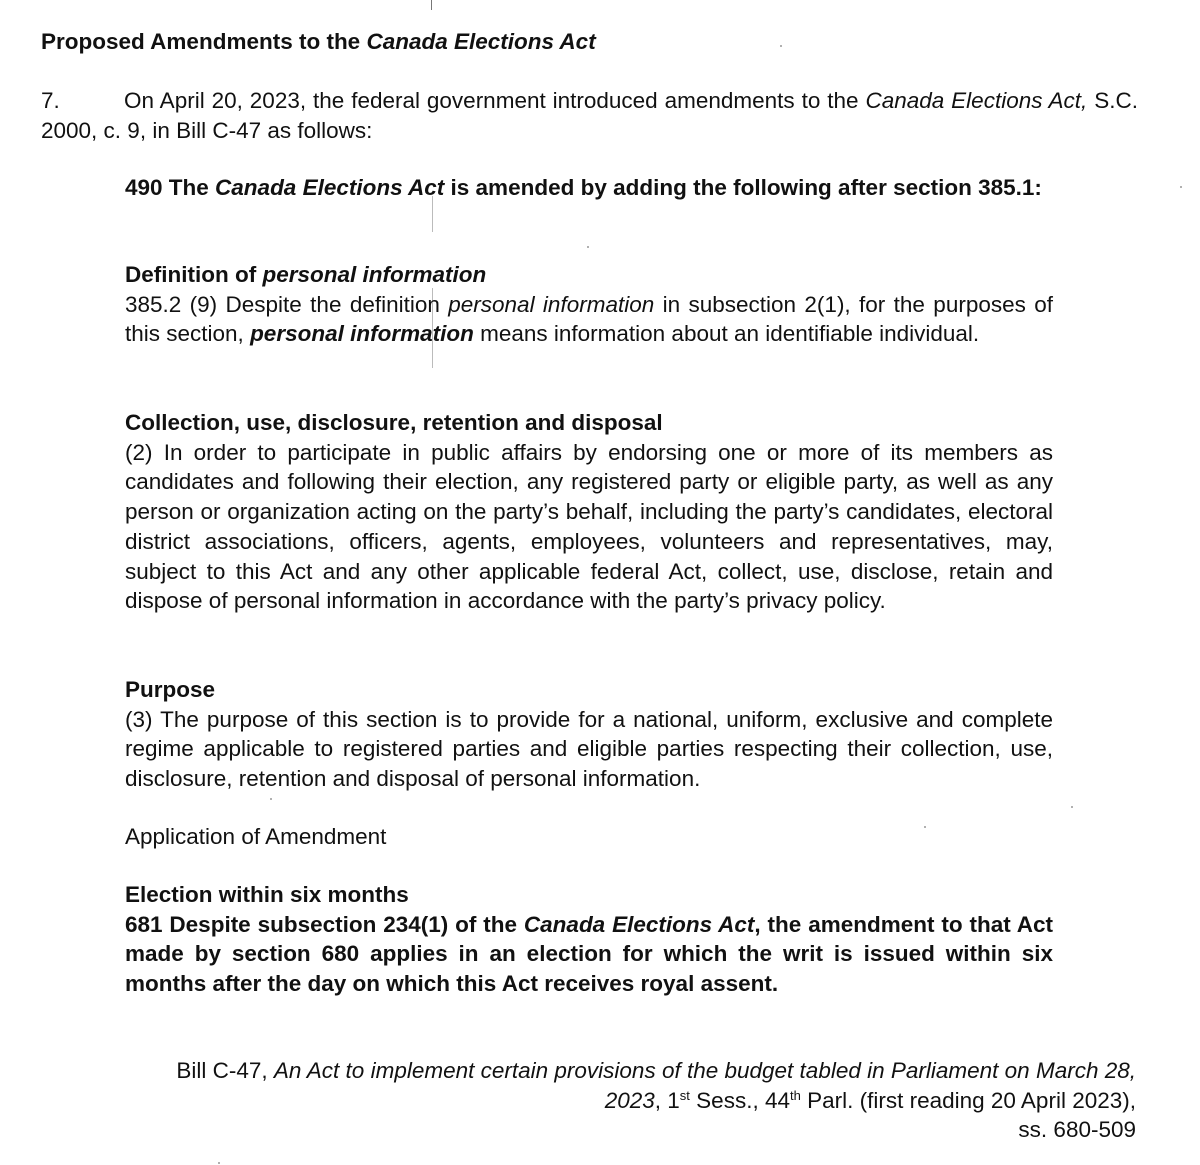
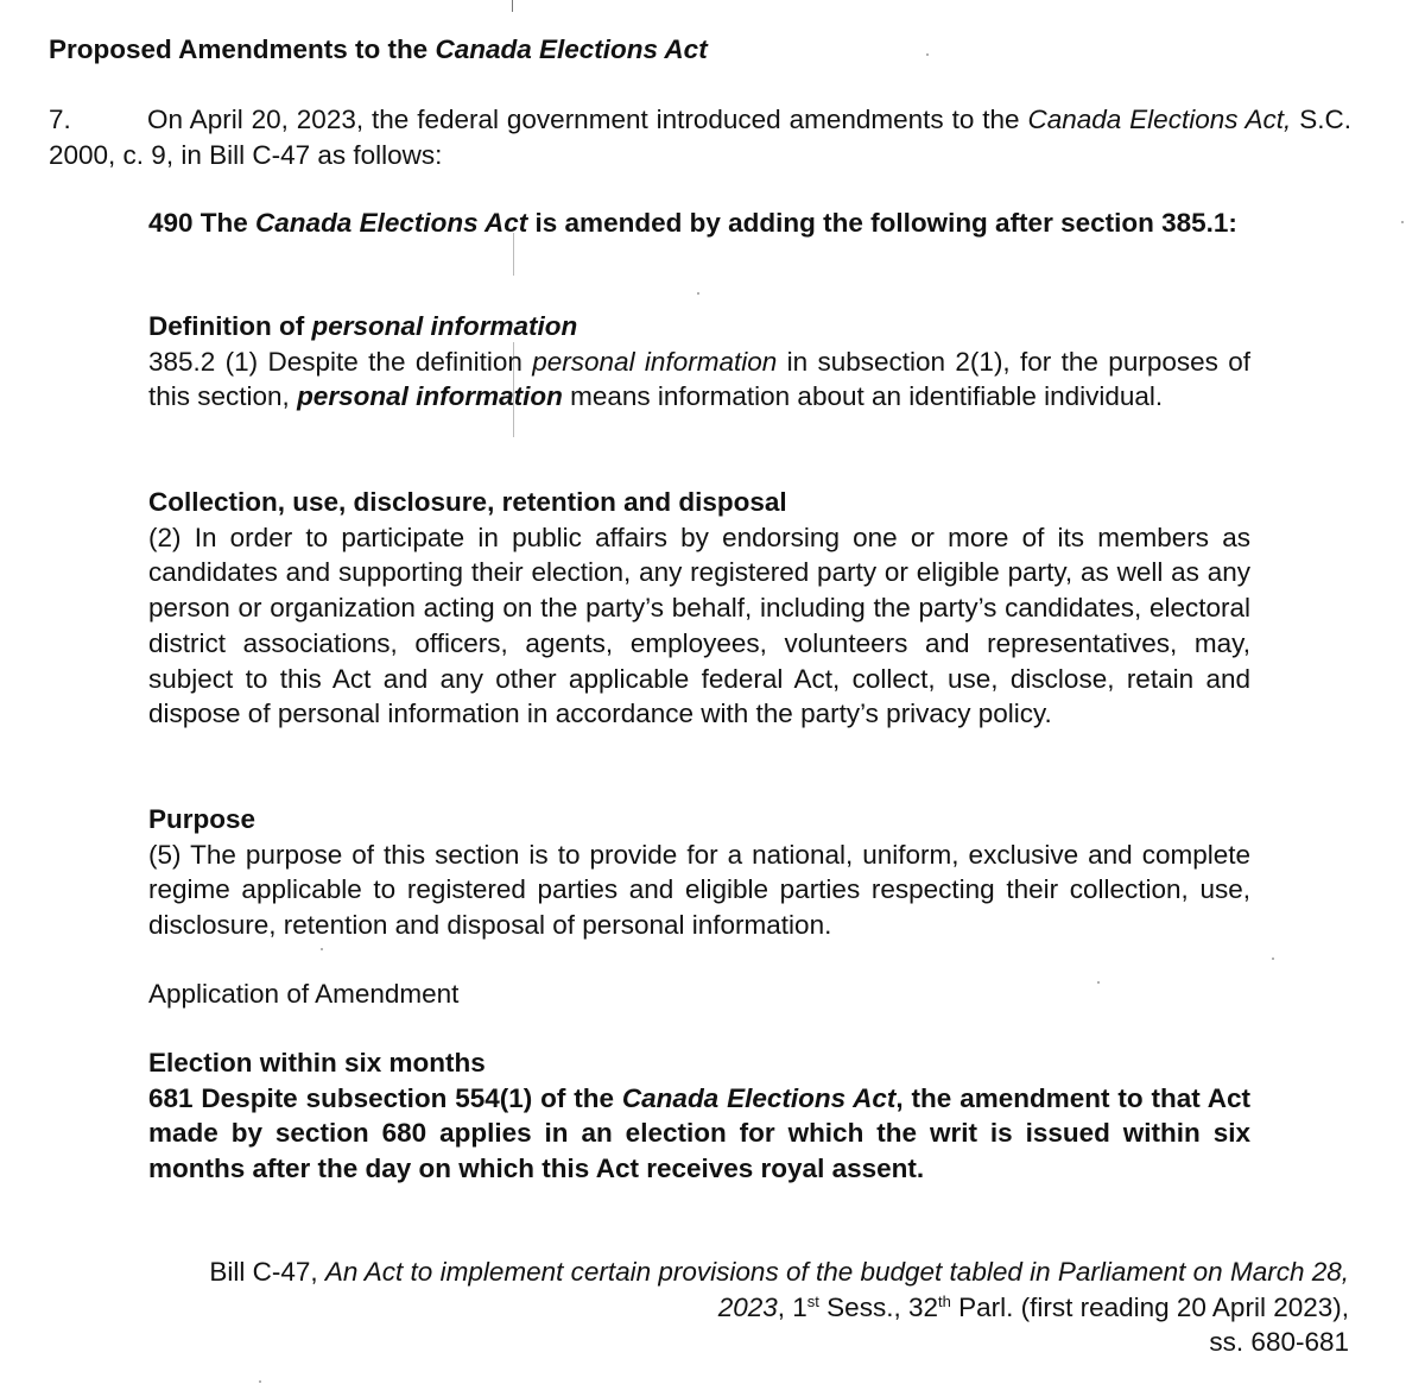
  Proposed Amendments to the Canada Elections Act
  7. On April 20, 2023, the federal government introduced amendments to the Canada Elections Act, S.C. 2000, c. 9, in Bill C-47 as follows:
  490 The Canada Elections Act is amended by adding the following after section 385.1:
  Definition of personal information
- 385.2 (9) Despite the definition personal information in subsection 2(1), for the purposes of this section, personal information means information about an identifiable individual.
+ 385.2 (1) Despite the definition personal information in subsection 2(1), for the purposes of this section, personal information means information about an identifiable individual.
  Collection, use, disclosure, retention and disposal
- (2) In order to participate in public affairs by endorsing one or more of its members as candidates and following their election, any registered party or eligible party, as well as any person or organization acting on the party’s behalf, including the party’s candidates, electoral district associations, officers, agents, employees, volunteers and representatives, may, subject to this Act and any other applicable federal Act, collect, use, disclose, retain and dispose of personal information in accordance with the party’s privacy policy.
+ (2) In order to participate in public affairs by endorsing one or more of its members as candidates and supporting their election, any registered party or eligible party, as well as any person or organization acting on the party’s behalf, including the party’s candidates, electoral district associations, officers, agents, employees, volunteers and representatives, may, subject to this Act and any other applicable federal Act, collect, use, disclose, retain and dispose of personal information in accordance with the party’s privacy policy.
  Purpose
- (3) The purpose of this section is to provide for a national, uniform, exclusive and complete regime applicable to registered parties and eligible parties respecting their collection, use, disclosure, retention and disposal of personal information.
+ (5) The purpose of this section is to provide for a national, uniform, exclusive and complete regime applicable to registered parties and eligible parties respecting their collection, use, disclosure, retention and disposal of personal information.
  Application of Amendment
  Election within six months
- 681 Despite subsection 234(1) of the Canada Elections Act, the amendment to that Act made by section 680 applies in an election for which the writ is issued within six months after the day on which this Act receives royal assent.
+ 681 Despite subsection 554(1) of the Canada Elections Act, the amendment to that Act made by section 680 applies in an election for which the writ is issued within six months after the day on which this Act receives royal assent.
- Bill C-47, An Act to implement certain provisions of the budget tabled in Parliament on March 28, 2023, 1st Sess., 44th Parl. (first reading 20 April 2023),
+ Bill C-47, An Act to implement certain provisions of the budget tabled in Parliament on March 28, 2023, 1st Sess., 32th Parl. (first reading 20 April 2023),
- ss. 680-509
+ ss. 680-681
